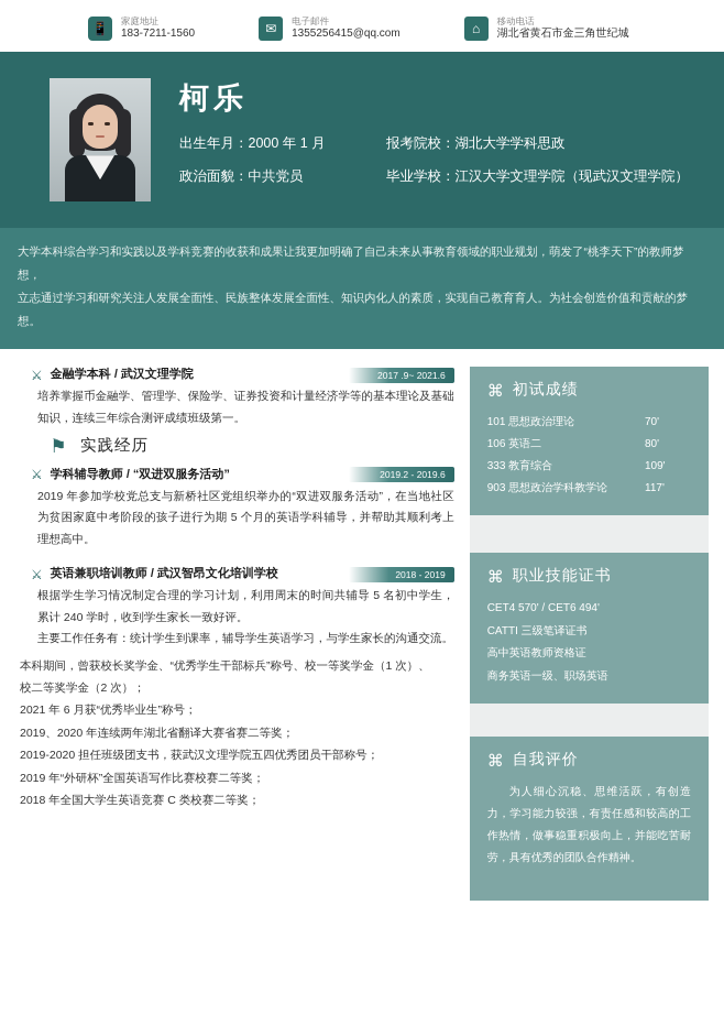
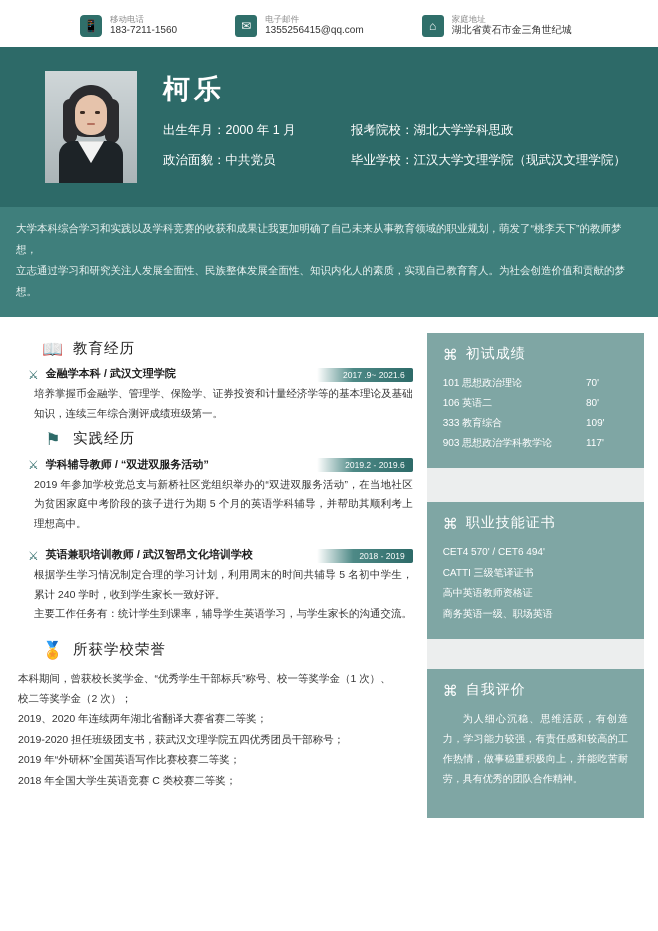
  📱
- 家庭地址
+ 移动电话
  183-7211-1560
  ✉
  电子邮件
  1355256415@qq.com
  ⌂
- 移动电话
+ 家庭地址
  湖北省黄石市金三角世纪城
  柯乐
  出生年月：2000 年 1 月
  报考院校：湖北大学学科思政
  政治面貌：中共党员
  毕业学校：江汉大学文理学院（现武汉文理学院）
  大学本科综合学习和实践以及学科竞赛的收获和成果让我更加明确了自己未来从事教育领域的职业规划，萌发了“桃李天下”的教师梦想，
  立志通过学习和研究关注人发展全面性、民族整体发展全面性、知识内化人的素质，实现自己教育育人。为社会创造价值和贡献的梦想。
+ 📖
+ 教育经历
  ⚔
  金融学本科 / 武汉文理学院
  2017 .9~ 2021.6
  培养掌握币金融学、管理学、保险学、证券投资和计量经济学等的基本理论及基础知识，连续三年综合测评成绩班级第一。
  ⚑
  实践经历
  ⚔
  学科辅导教师 / “双进双服务活动”
  2019.2 - 2019.6
  2019 年参加学校党总支与新桥社区党组织举办的“双进双服务活动”，在当地社区为贫困家庭中考阶段的孩子进行为期 5 个月的英语学科辅导，并帮助其顺利考上理想高中。
  ⚔
  英语兼职培训教师 / 武汉智昂文化培训学校
  2018 - 2019
  根据学生学习情况制定合理的学习计划，利用周末的时间共辅导 5 名初中学生，累计 240 学时，收到学生家长一致好评。
  主要工作任务有：统计学生到课率，辅导学生英语学习，与学生家长的沟通交流。
+ 🏅
+ 所获学校荣誉
  本科期间，曾获校长奖学金、“优秀学生干部标兵”称号、校一等奖学金（1 次）、
  校二等奖学金（2 次）；
- 2021 年 6 月获“优秀毕业生”称号；
  2019、2020 年连续两年湖北省翻译大赛省赛二等奖；
  2019-2020 担任班级团支书，获武汉文理学院五四优秀团员干部称号；
  2019 年“外研杯”全国英语写作比赛校赛二等奖；
  2018 年全国大学生英语竞赛 C 类校赛二等奖；
  ⌘
  初试成绩
  101 思想政治理论
  70'
  106 英语二
  80'
  333 教育综合
  109'
  903 思想政治学科教学论
  117'
  ⌘
  职业技能证书
  CET4 570' / CET6 494'
  CATTI 三级笔译证书
  高中英语教师资格证
  商务英语一级、职场英语
  ⌘
  自我评价
  为人细心沉稳、思维活跃，有创造力，学习能力较强，有责任感和较高的工作热情，做事稳重积极向上，并能吃苦耐劳，具有优秀的团队合作精神。
